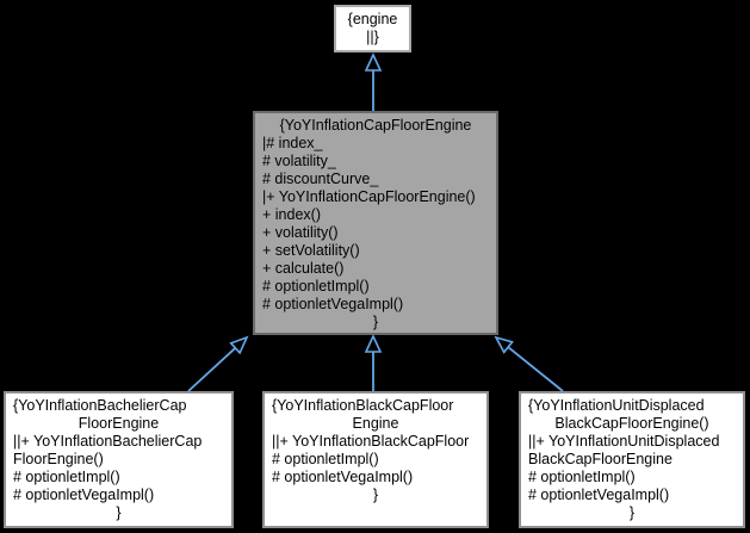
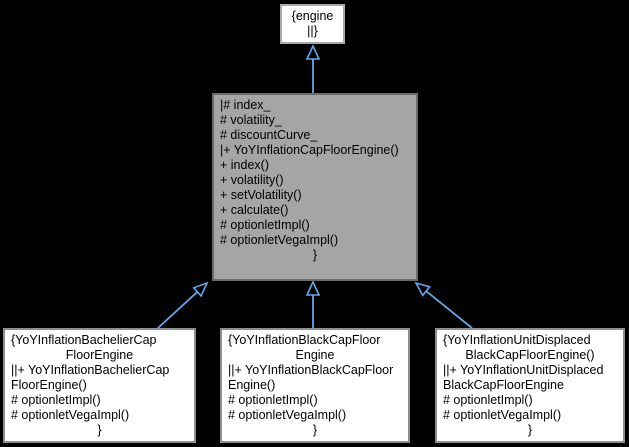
  {engine
  ||}
- {YoYInflationCapFloorEngine
  |# index_
  # volatility_
  # discountCurve_
  |+ YoYInflationCapFloorEngine()
  + index()
  + volatility()
  + setVolatility()
  + calculate()
  # optionletImpl()
  # optionletVegaImpl()
  }
  {YoYInflationBachelierCap
  FloorEngine
  ||+ YoYInflationBachelierCap
  FloorEngine()
  # optionletImpl()
  # optionletVegaImpl()
  }
  {YoYInflationBlackCapFloor
  Engine
  ||+ YoYInflationBlackCapFloor
+ Engine()
  # optionletImpl()
  # optionletVegaImpl()
  }
  {YoYInflationUnitDisplaced
  BlackCapFloorEngine()
  ||+ YoYInflationUnitDisplaced
  BlackCapFloorEngine
  # optionletImpl()
  # optionletVegaImpl()
  }
